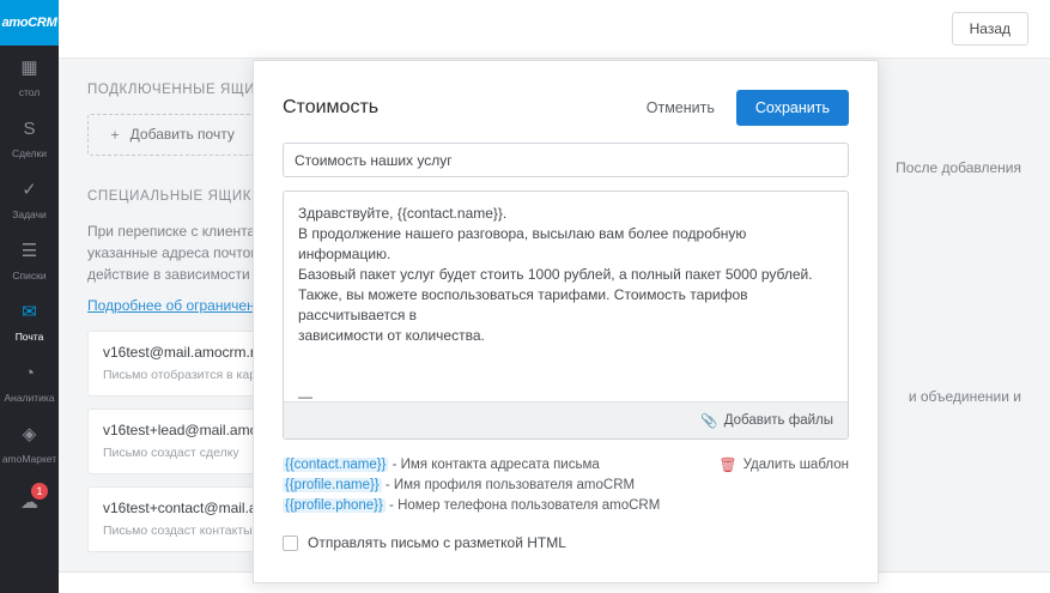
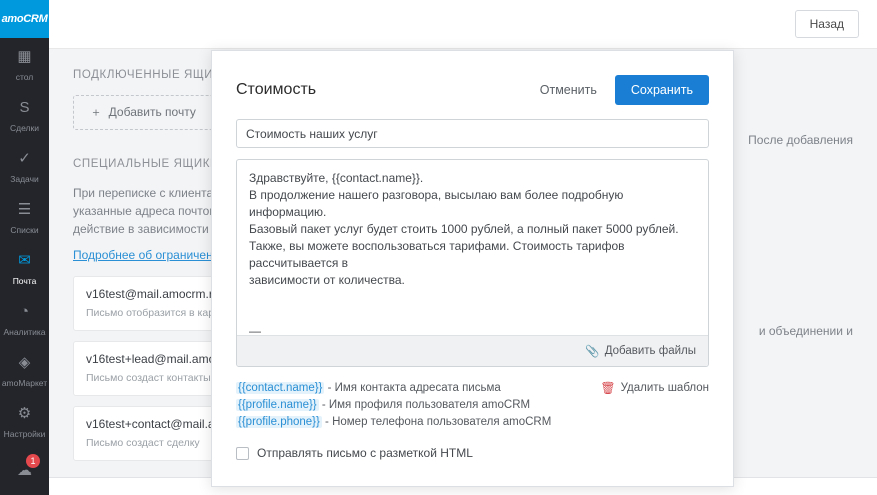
  amoCRM
  ▦
  стол
  S
  Сделки
  ✓
  Задачи
  ☰
  Списки
  ✉
  Почта
  ◔
  Аналитика
  ◈
  amoМаркет
+ ⚙
+ Настройки
  ☁
  1
  Назад
  ПОДКЛЮЧЕННЫЕ ЯЩИ
  ＋ Добавить почту
  СПЕЦИАЛЬНЫЕ ЯЩИК
  Подробнее об ограничен
  v16test@mail.amocrm.
  v16test+lead@mail.am
- Письмо создаст сделку
+ Письмо создаст контакты
  v16test+contact@mail.
- Письмо создаст контакты
+ Письмо создаст сделку
  После добавления
  и объединении и
  Стоимость
  Отменить
  Сохранить
  Стоимость наших услуг
  Здравствуйте, {{contact.name}}.
  В продолжение нашего разговора, высылаю вам более подробную информацию.
  Базовый пакет услуг будет стоить 1000 рублей, а полный пакет 5000 рублей.
  Также, вы можете воспользоваться тарифами. Стоимость тарифов рассчитывается в
  зависимости от количества.
  —
  📎
  Добавить файлы
  {{contact.name}} - Имя контакта адресата письма
  {{profile.name}} - Имя профиля пользователя amoCRM
  {{profile.phone}} - Номер телефона пользователя amoCRM
  🗑
  Удалить шаблон
  Отправлять письмо с разметкой HTML
